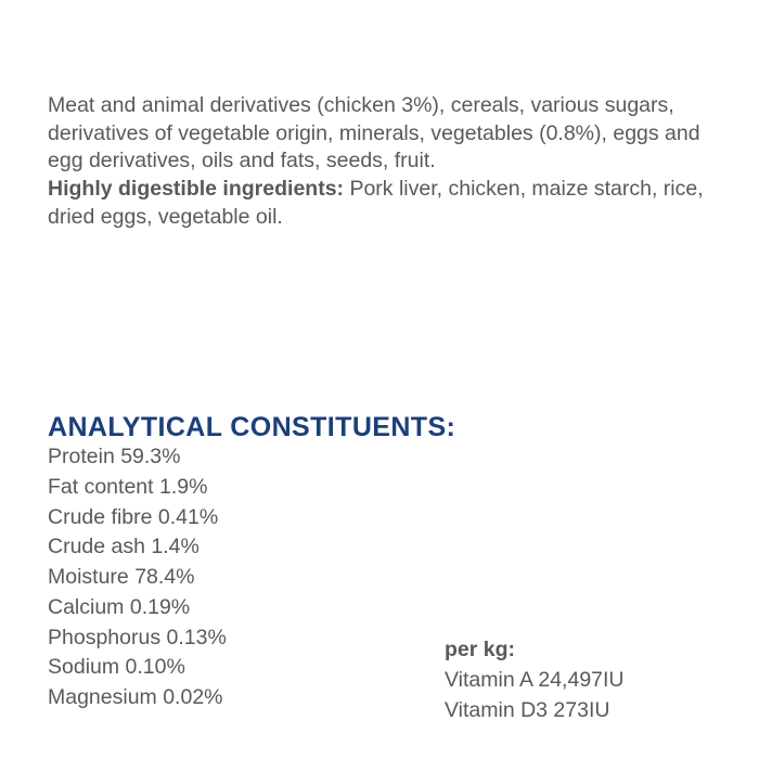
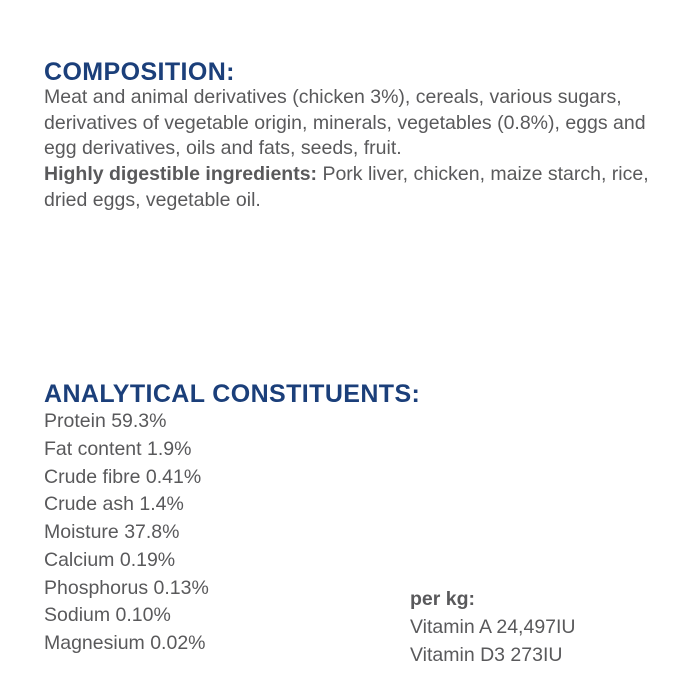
+ COMPOSITION:
  Meat and animal derivatives (chicken 3%), cereals, various sugars, derivatives of vegetable origin, minerals, vegetables (0.8%), eggs and egg derivatives, oils and fats, seeds, fruit.
  Highly digestible ingredients: Pork liver, chicken, maize starch, rice, dried eggs, vegetable oil.
  ANALYTICAL CONSTITUENTS:
  Protein 59.3%
  Fat content 1.9%
  Crude fibre 0.41%
  Crude ash 1.4%
- Moisture 78.4%
+ Moisture 37.8%
  Calcium 0.19%
  Phosphorus 0.13%
  Sodium 0.10%
  Magnesium 0.02%
  per kg:
  Vitamin A 24,497IU
  Vitamin D3 273IU
